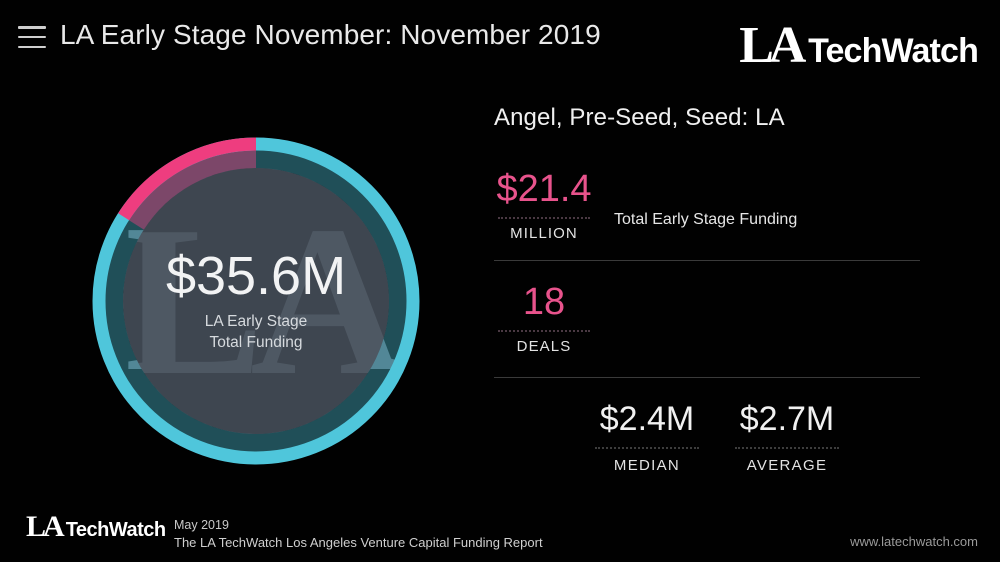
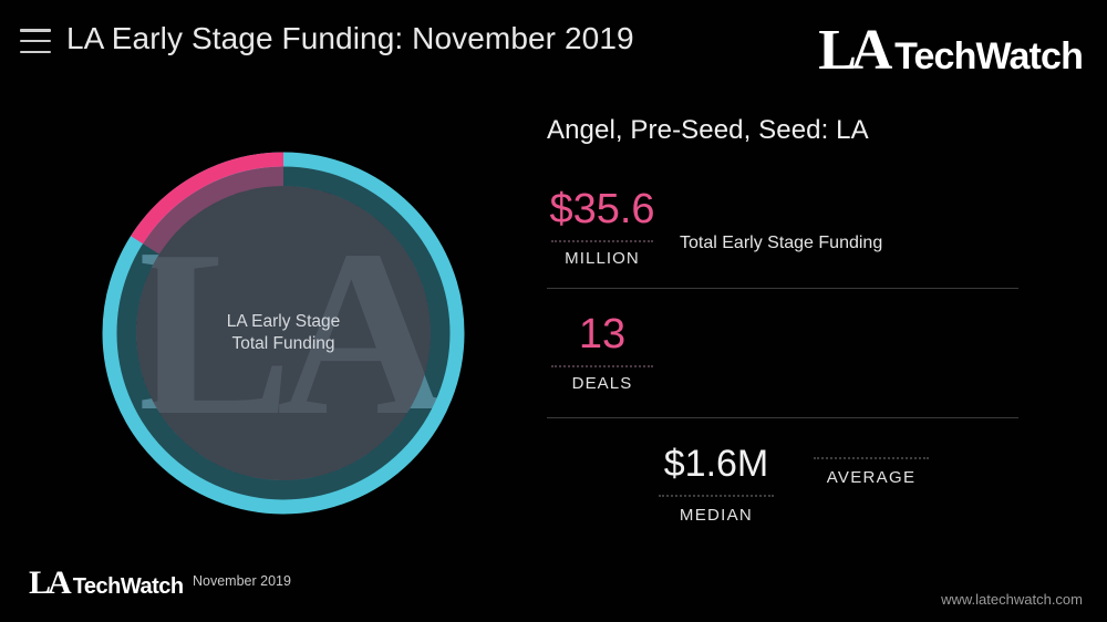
- LA Early Stage November: November 2019
+ LA Early Stage Funding: November 2019
  LA
  TechWatch
  LA
- $35.6M
  LA Early Stage
  Total Funding
  Angel, Pre-Seed, Seed: LA
- $21.4
+ $35.6
  MILLION
  Total Early Stage Funding
- 18
+ 13
  DEALS
- $2.4M
+ $1.6M
  MEDIAN
- $2.7M
  AVERAGE
  LA
  TechWatch
- May 2019
+ November 2019
- The LA TechWatch Los Angeles Venture Capital Funding Report
  www.latechwatch.com
